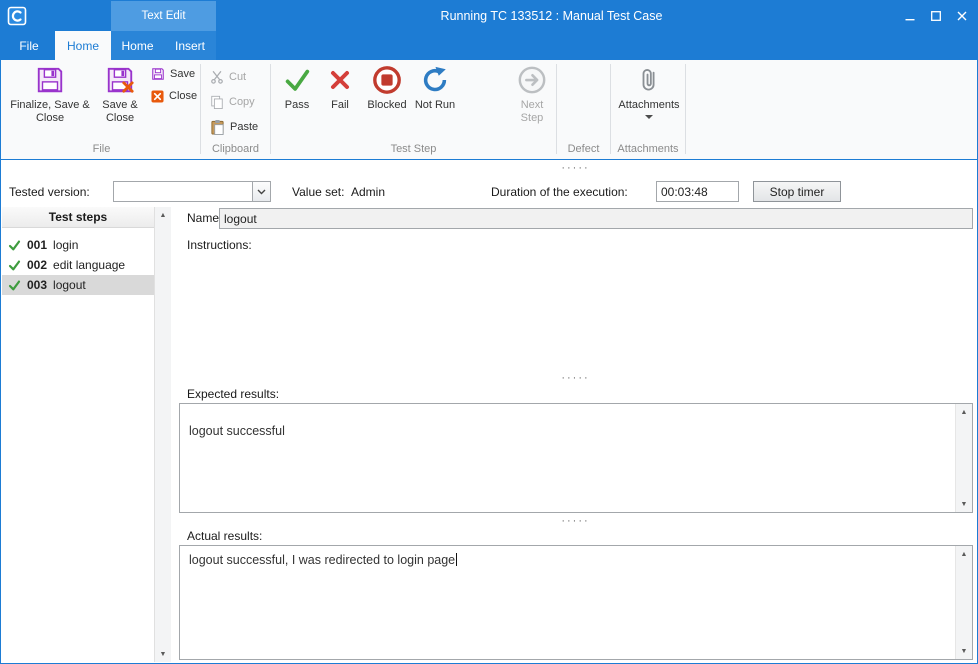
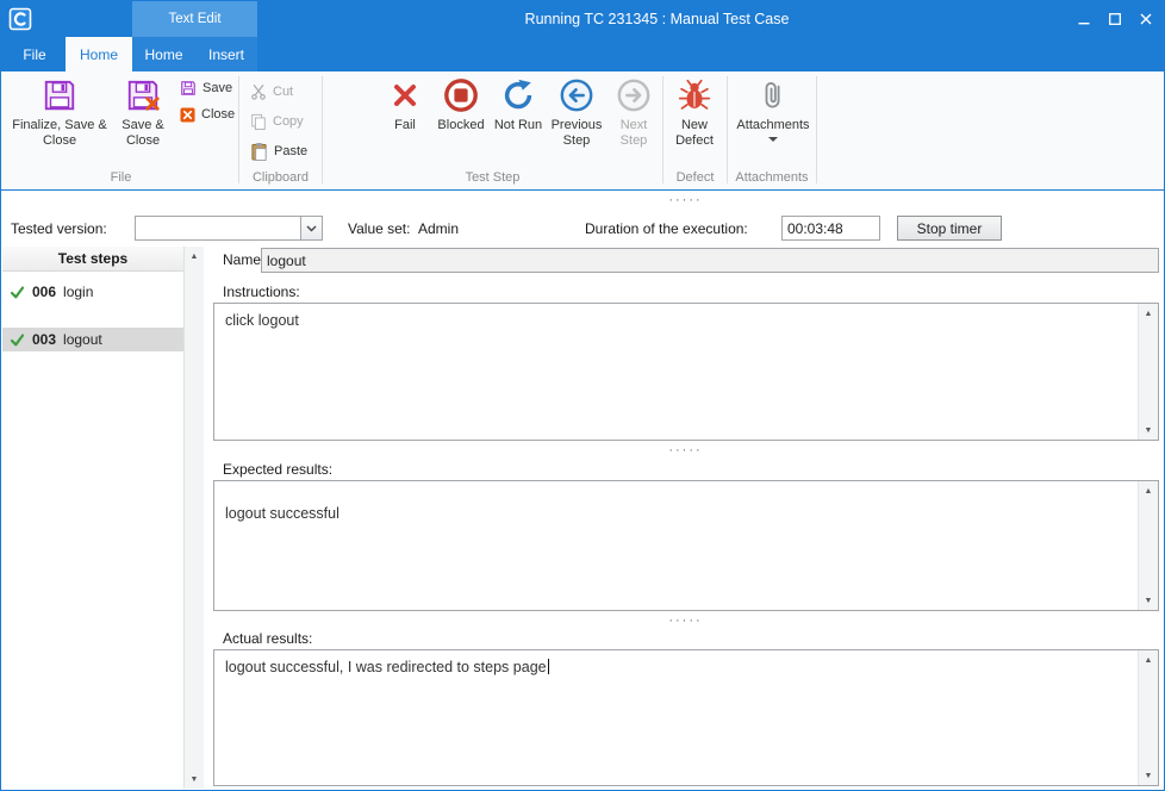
  Text Edit
- Running TC 133512 : Manual Test Case
+ Running TC 231345 : Manual Test Case
  File
  Home
  Home
  Insert
  Finalize, Save & Close
  Save & Close
  Save
  Close
  File
  Cut
  Copy
  Paste
  Clipboard
- Pass
  Fail
  Blocked
  Not Run
+ Previous Step
  Next Step
  Test Step
+ New Defect
  Defect
  Attachments
  Attachments
  ·····
  Tested version:
  Value set:
  Admin
  Duration of the execution:
  00:03:48
  Stop timer
  Test steps
- 001
+ 006
  login
- 002
- edit language
  003
  logout
  Name
  logout
  Instructions:
+ click logout
  ·····
  Expected results:
  logout successful
  ·····
  Actual results:
- logout successful, I was redirected to login page
+ logout successful, I was redirected to steps page
